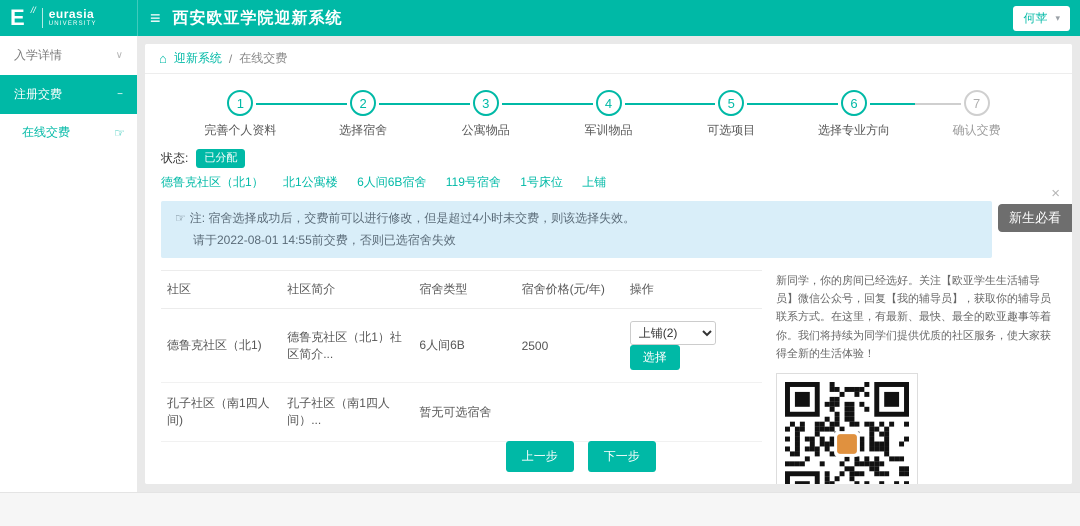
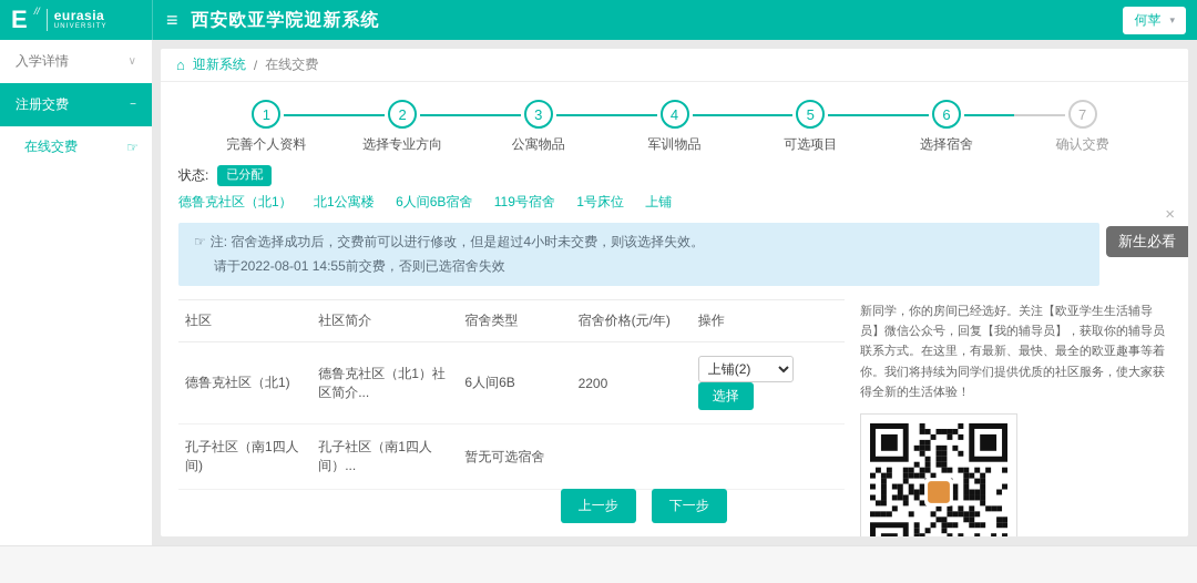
  E
  //
  eurasia
  ≡
  西安欧亚学院迎新系统
  何苹
  ▾
  入学详情
  ∨
  注册交费
  −
  在线交费
  ☞
  ⌂
  迎新系统
  /
  在线交费
  1
  完善个人资料
  2
- 选择宿舍
+ 选择专业方向
  3
  公寓物品
  4
  军训物品
  5
  可选项目
  6
- 选择专业方向
+ 选择宿舍
  7
  确认交费
  状态:
  已分配
  德鲁克社区（北1） 北1公寓楼 6人间6B宿舍 119号宿舍 1号床位 上铺
  ☞ 注: 宿舍选择成功后，交费前可以进行修改，但是超过4小时未交费，则该选择失效。
  请于2022-08-01 14:55前交费，否则已选宿舍失效
  ×
  新生必看
  社区	社区简介	宿舍类型	宿舍价格(元/年)	操作
- 德鲁克社区（北1)	德鲁克社区（北1）社区简介...	6人间6B	2500	上铺(2) 选择
+ 德鲁克社区（北1)	德鲁克社区（北1）社区简介...	6人间6B	2200	上铺(2) 选择
  孔子社区（南1四人间)	孔子社区（南1四人间）...	暂无可选宿舍
  新同学，你的房间已经选好。关注【欧亚学生生活辅导员】微信公众号，回复【我的辅导员】，获取你的辅导员联系方式。在这里，有最新、最快、最全的欧亚趣事等着你。我们将持续为同学们提供优质的社区服务，使大家获得全新的生活体验！
  上一步
  下一步
